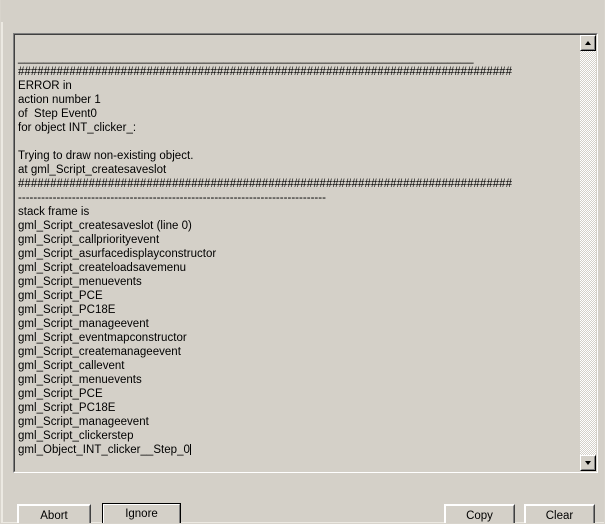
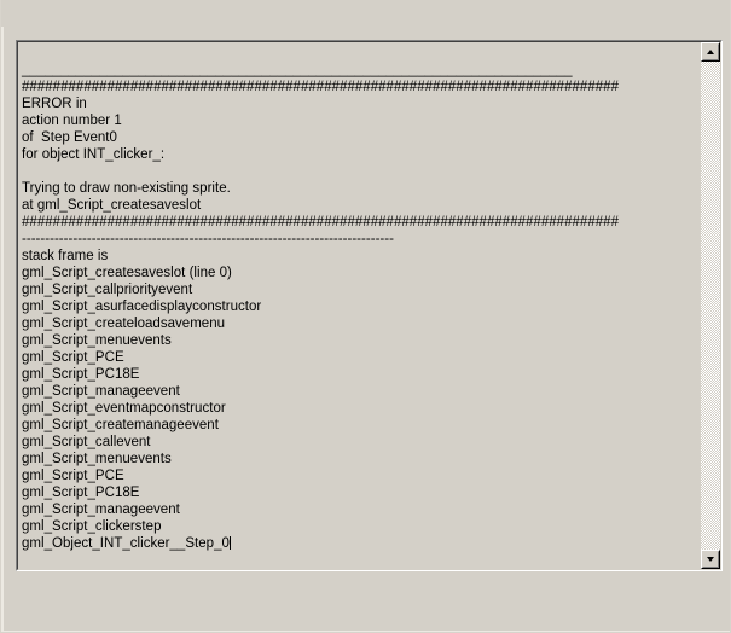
- _______________________________________________________________________ ############################################################################# ERROR in action number 1 of Step Event0 for object INT_clicker_: Trying to draw non-existing object. at gml_Script_createsaveslot ############################################################################# -------------------------------------------------------------------------------- stack frame is gml_Script_createsaveslot (line 0) gml_Script_callpriorityevent gml_Script_asurfacedisplayconstructor gml_Script_createloadsavemenu gml_Script_menuevents gml_Script_PCE gml_Script_PC18E gml_Script_manageevent gml_Script_eventmapconstructor gml_Script_createmanageevent gml_Script_callevent gml_Script_menuevents gml_Script_PCE gml_Script_PC18E gml_Script_manageevent gml_Script_clickerstep gml_Object_INT_clicker__Step_0
+ _______________________________________________________________________ ############################################################################# ERROR in action number 1 of Step Event0 for object INT_clicker_: Trying to draw non-existing sprite. at gml_Script_createsaveslot ############################################################################# -------------------------------------------------------------------------------- stack frame is gml_Script_createsaveslot (line 0) gml_Script_callpriorityevent gml_Script_asurfacedisplayconstructor gml_Script_createloadsavemenu gml_Script_menuevents gml_Script_PCE gml_Script_PC18E gml_Script_manageevent gml_Script_eventmapconstructor gml_Script_createmanageevent gml_Script_callevent gml_Script_menuevents gml_Script_PCE gml_Script_PC18E gml_Script_manageevent gml_Script_clickerstep gml_Object_INT_clicker__Step_0
- Abort
- Ignore
- Copy
- Clear
